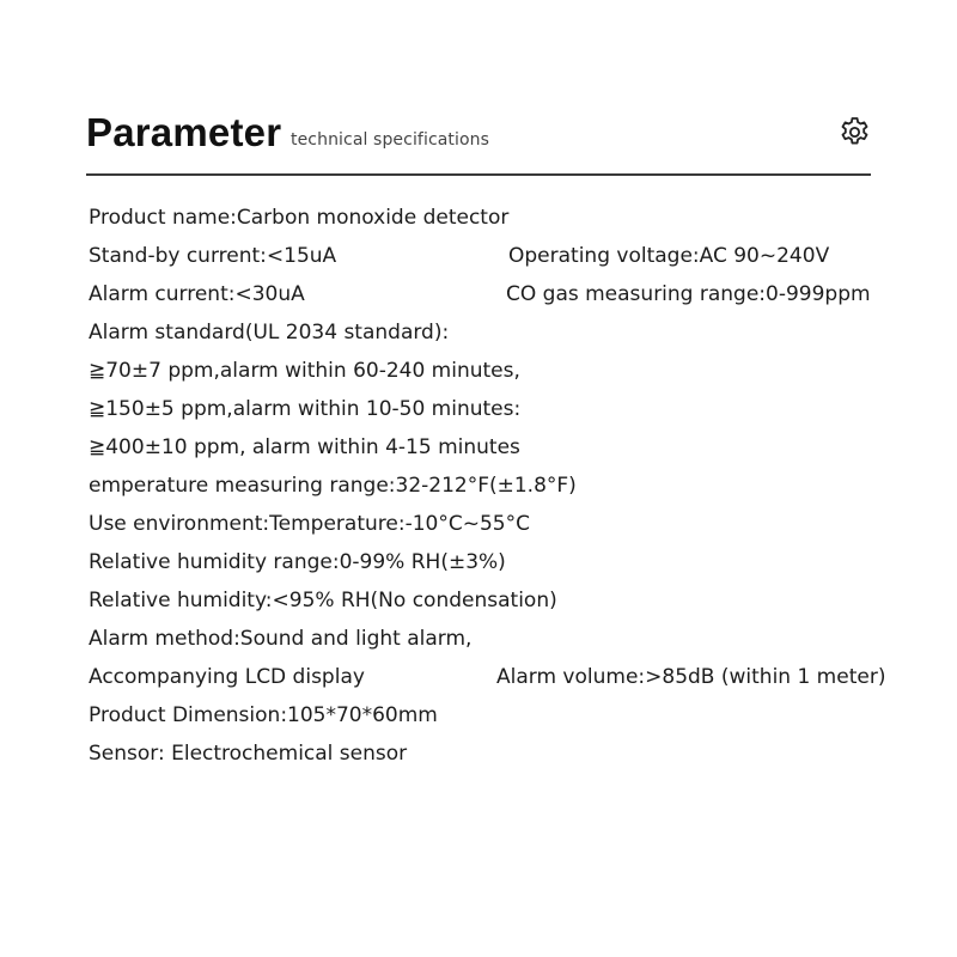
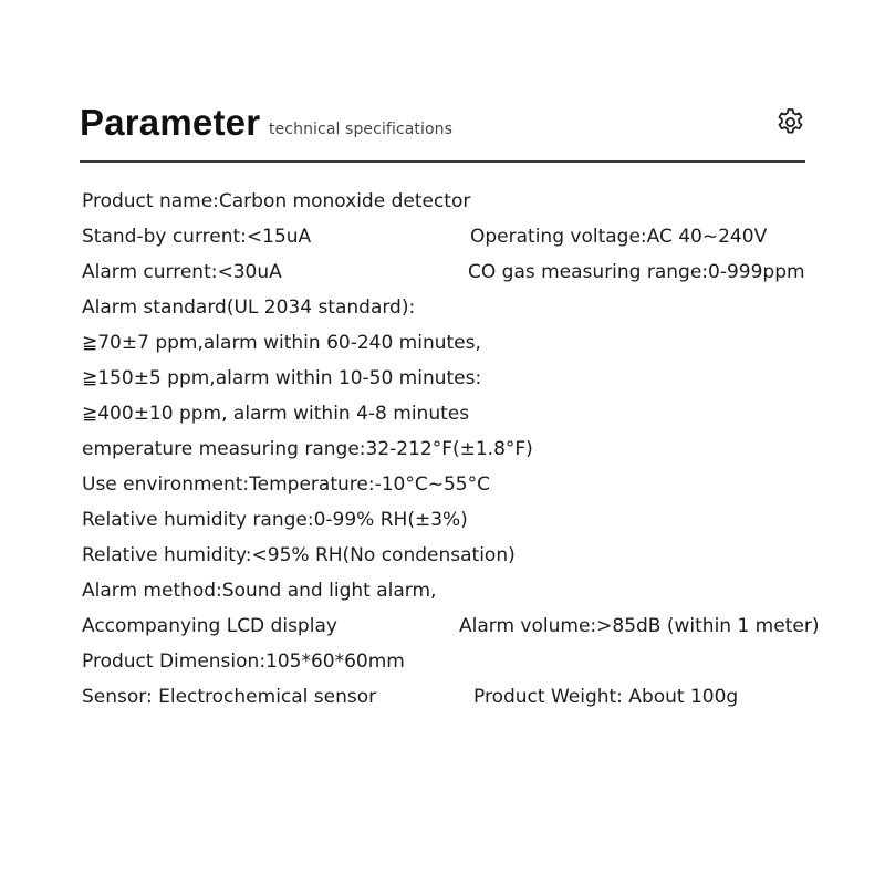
  Parameter
  technical specifications
  Product name:Carbon monoxide detector
  Stand-by current:<15uA
- Operating voltage:AC 90~240V
+ Operating voltage:AC 40~240V
  Alarm current:<30uA
  CO gas measuring range:0-999ppm
  Alarm standard(UL 2034 standard):
  ≧70±7 ppm,alarm within 60-240 minutes,
  ≧150±5 ppm,alarm within 10-50 minutes:
- ≧400±10 ppm, alarm within 4-15 minutes
+ ≧400±10 ppm, alarm within 4-8 minutes
  emperature measuring range:32-212°F(±1.8°F)
  Use environment:Temperature:-10°C~55°C
  Relative humidity range:0-99% RH(±3%)
  Relative humidity:<95% RH(No condensation)
  Alarm method:Sound and light alarm,
  Accompanying LCD display
  Alarm volume:>85dB (within 1 meter)
- Product Dimension:105*70*60mm
+ Product Dimension:105*60*60mm
  Sensor: Electrochemical sensor
+ Product Weight: About 100g
